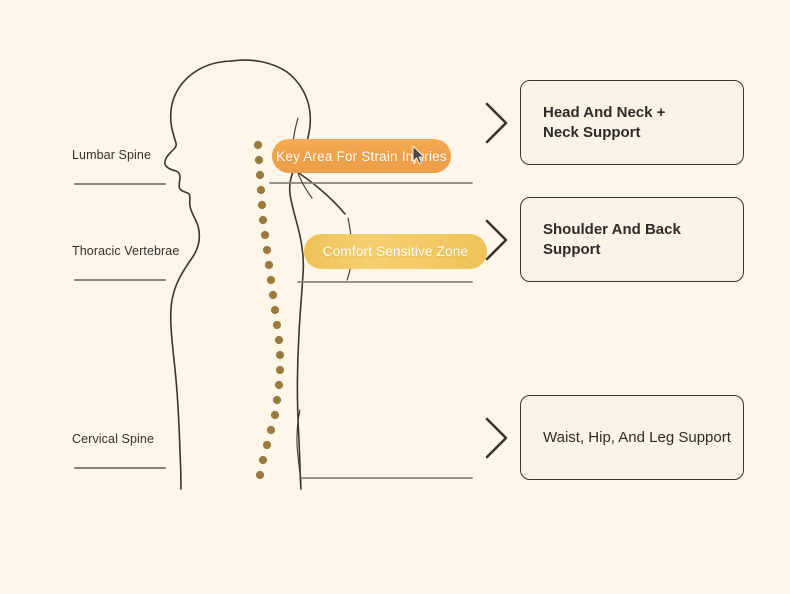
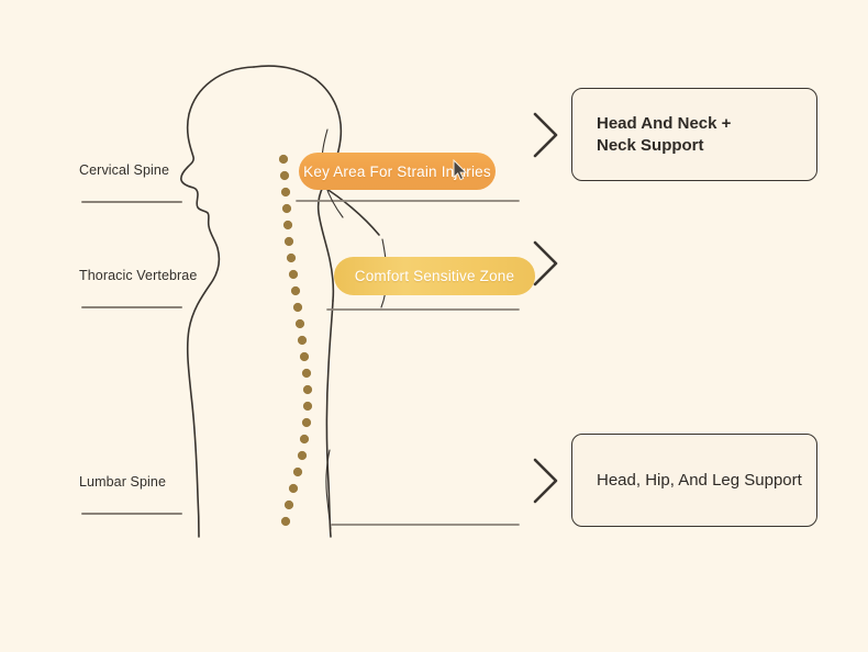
- Lumbar Spine
+ Cervical Spine
  Thoracic Vertebrae
- Cervical Spine
+ Lumbar Spine
  Key Area For Strain Inries
  Comfort Sensitive Zone
  Head And Neck +
  Neck Support
- Shoulder And Back
- Support
- Waist, Hip, And Leg Support
+ Head, Hip, And Leg Support
